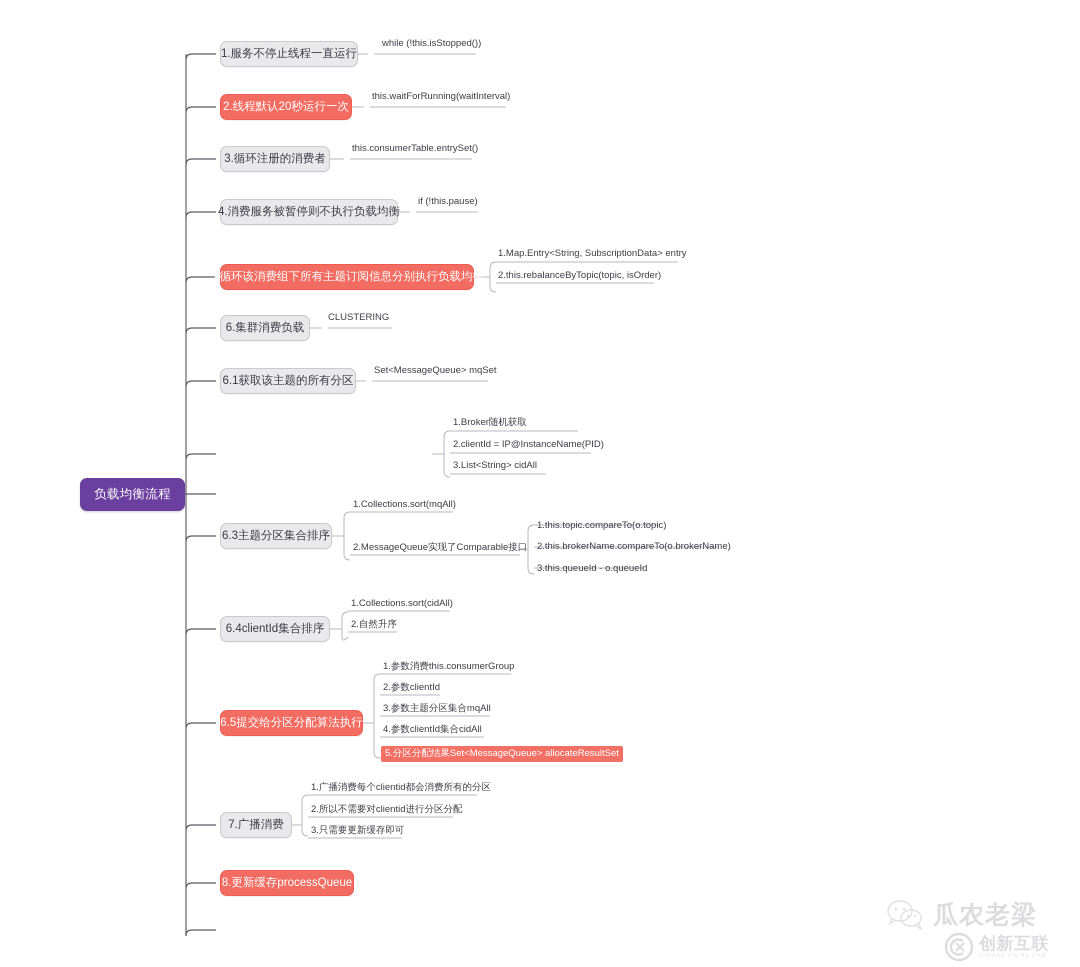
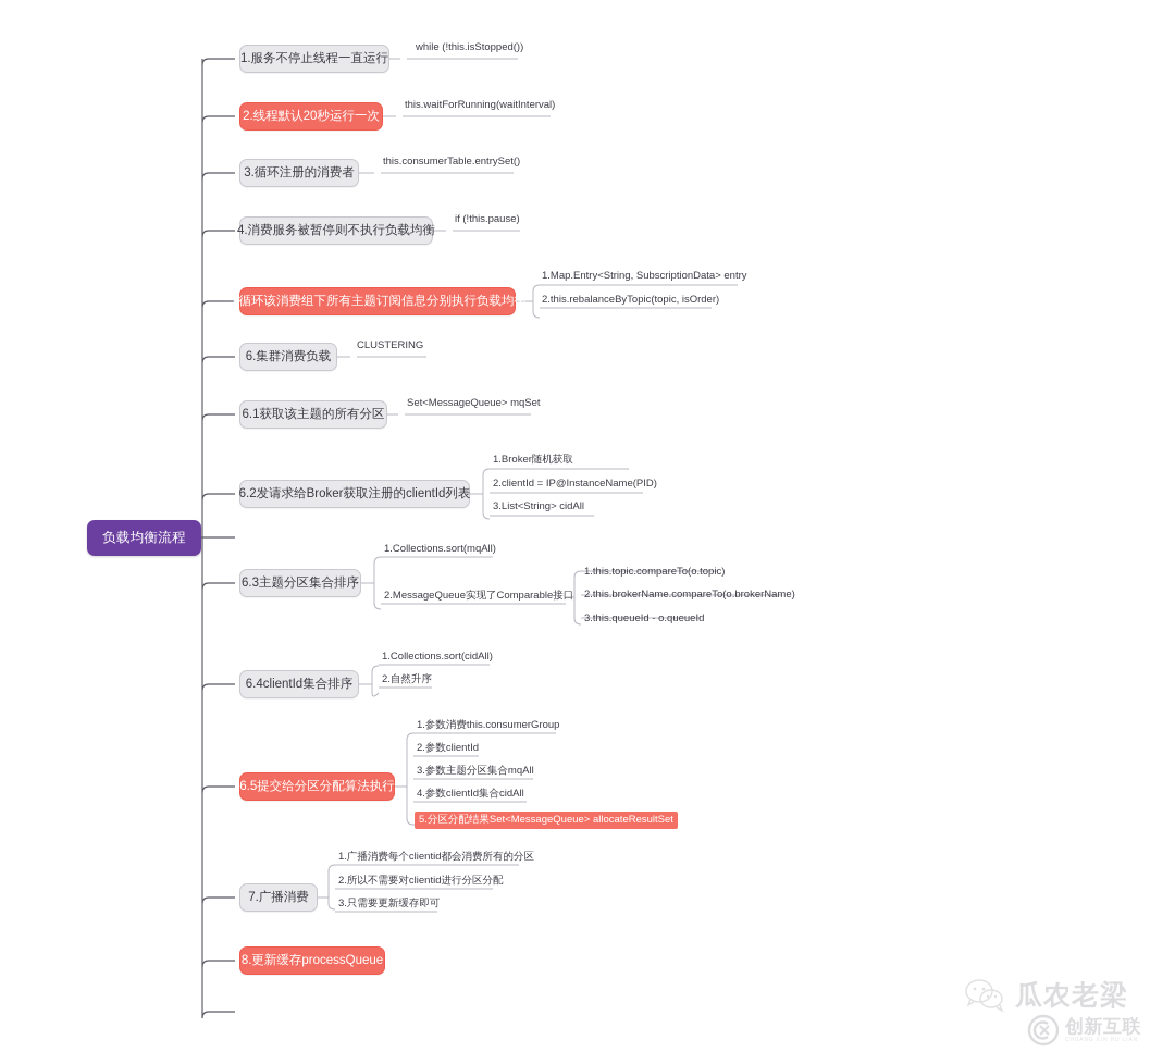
  负载均衡流程
  1.服务不停止线程一直运行
  while (!this.isStopped())
  2.线程默认20秒运行一次
  this.waitForRunning(waitInterval)
  3.循环注册的消费者
  this.consumerTable.entrySet()
  4.消费服务被暂停则不执行负载均衡
  if (!this.pause)
  5.循环该消费组下所有主题订阅信息分别执行负载均衡
  1.Map.Entry<String, SubscriptionData> entry
  2.this.rebalanceByTopic(topic, isOrder)
  6.集群消费负载
  CLUSTERING
  6.1获取该主题的所有分区
  Set<MessageQueue> mqSet
+ 6.2发请求给Broker获取注册的clientId列表
  1.Broker随机获取
  2.clientId = IP@InstanceName(PID)
  3.List<String> cidAll
  6.3主题分区集合排序
  1.Collections.sort(mqAll)
  2.MessageQueue实现了Comparable接口
  1.this.topic.compareTo(o.topic)
  2.this.brokerName.compareTo(o.brokerName)
  3.this.queueId - o.queueId
  6.4clientId集合排序
  1.Collections.sort(cidAll)
  2.自然升序
  6.5提交给分区分配算法执行
  1.参数消费this.consumerGroup
  2.参数clientId
  3.参数主题分区集合mqAll
  4.参数clientId集合cidAll
  5.分区分配结果Set<MessageQueue> allocateResultSet
  7.广播消费
  1.广播消费每个clientid都会消费所有的分区
  2.所以不需要对clientid进行分区分配
  3.只需要更新缓存即可
  8.更新缓存processQueue
  瓜农老梁
  创新互联
